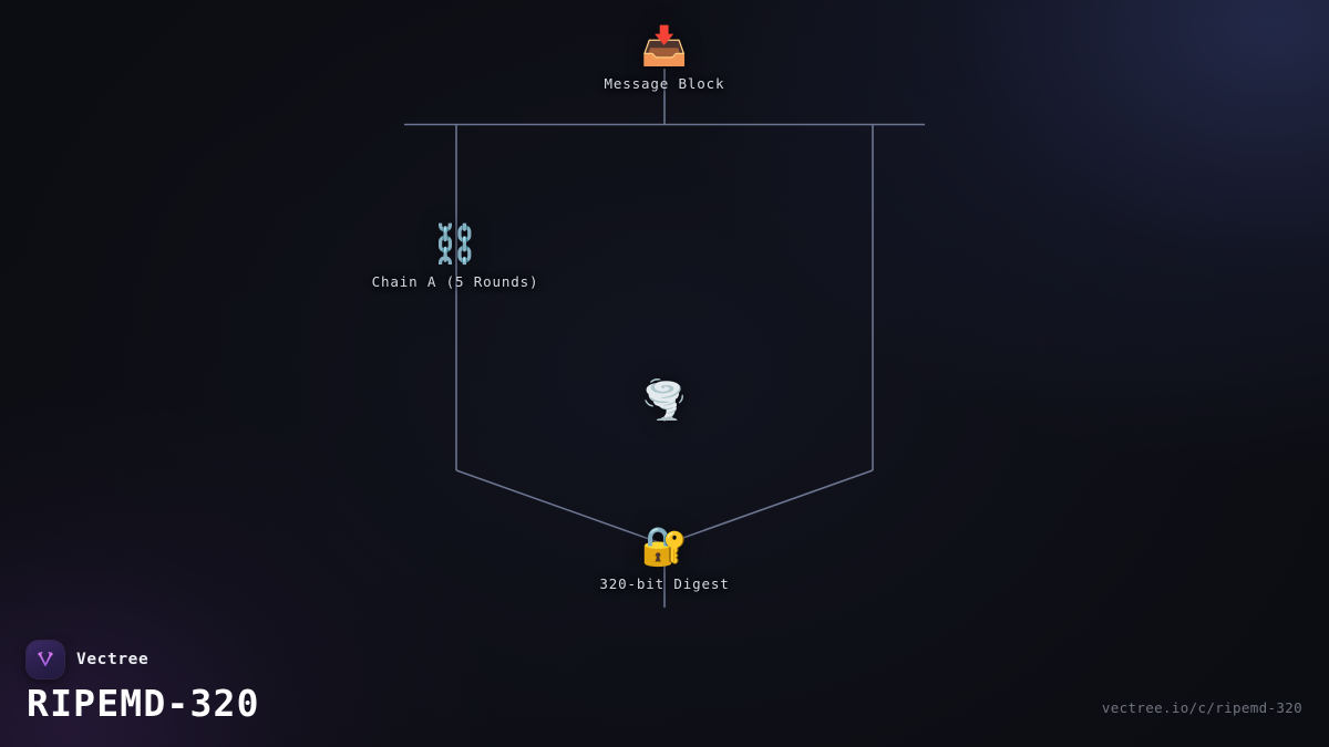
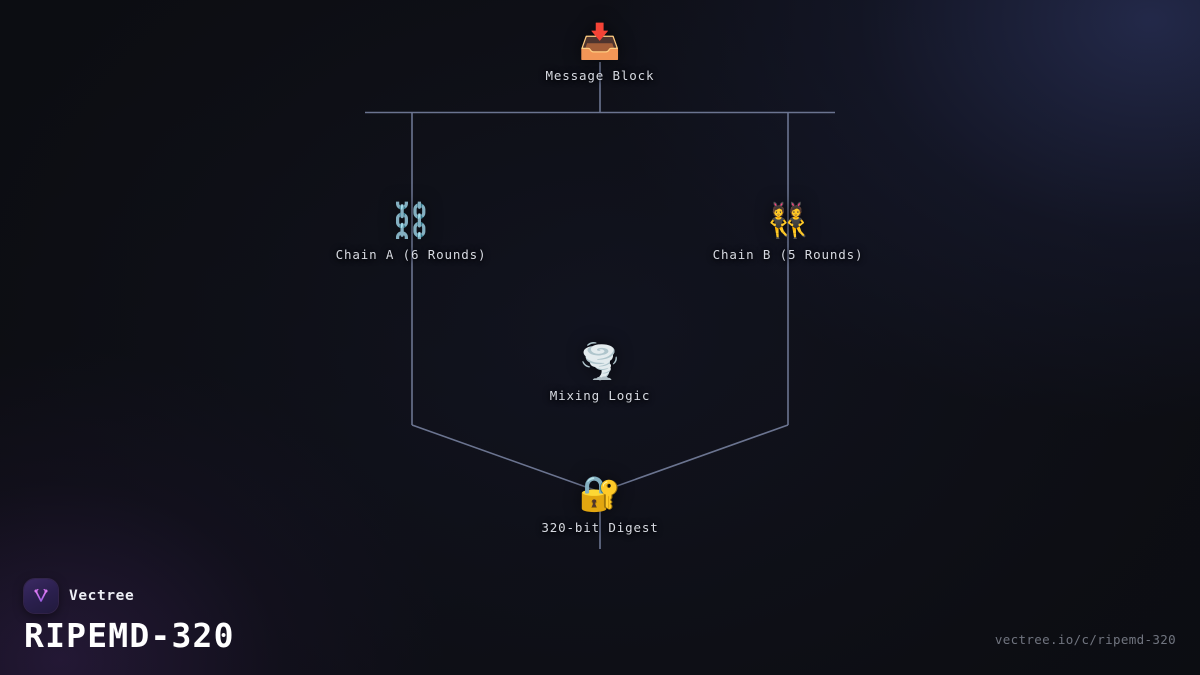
  📥
  Message Block
  ⛓️
- Chain A (5 Rounds)
+ Chain A (6 Rounds)
+ 👯
+ Chain B (5 Rounds)
  🌪️
+ Mixing Logic
  🔐
  320-bit Digest
  Vectree
  RIPEMD-320
  vectree.io/c/ripemd-320
